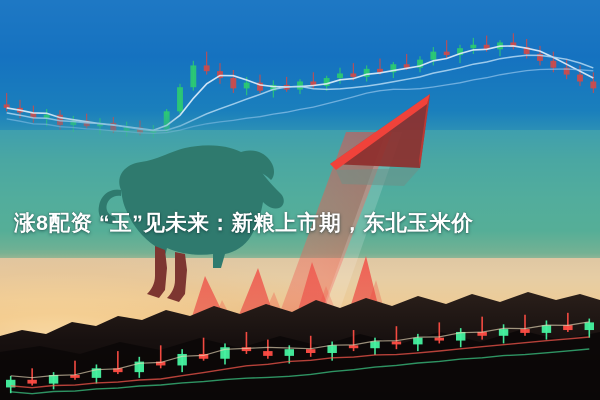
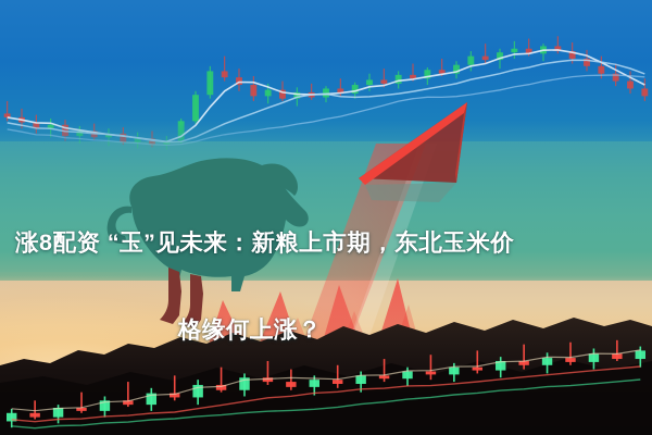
  涨8配资 “玉”见未来：新粮上市期，东北玉米价
+ 格缘何上涨？
